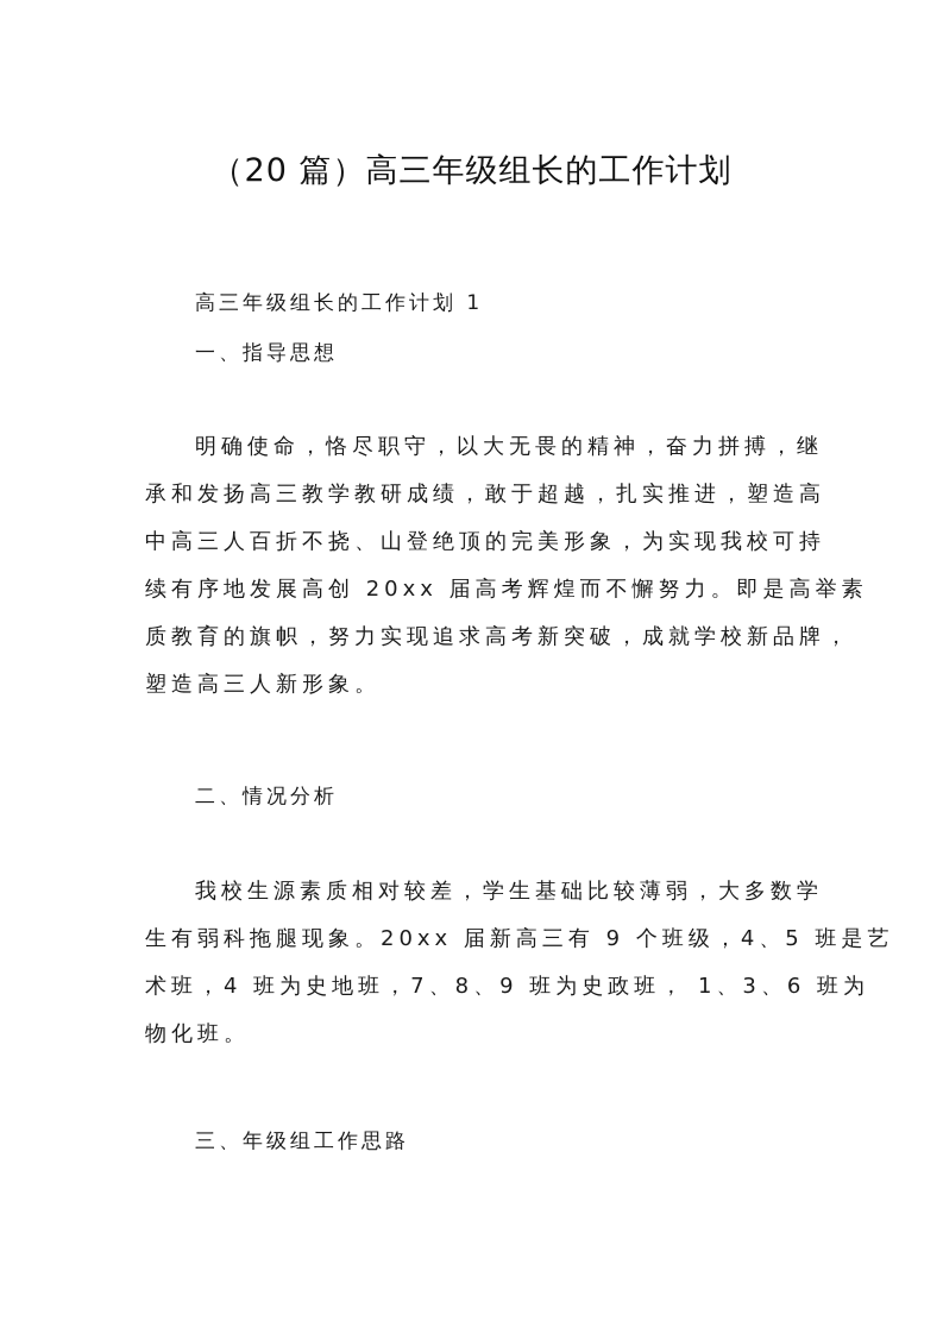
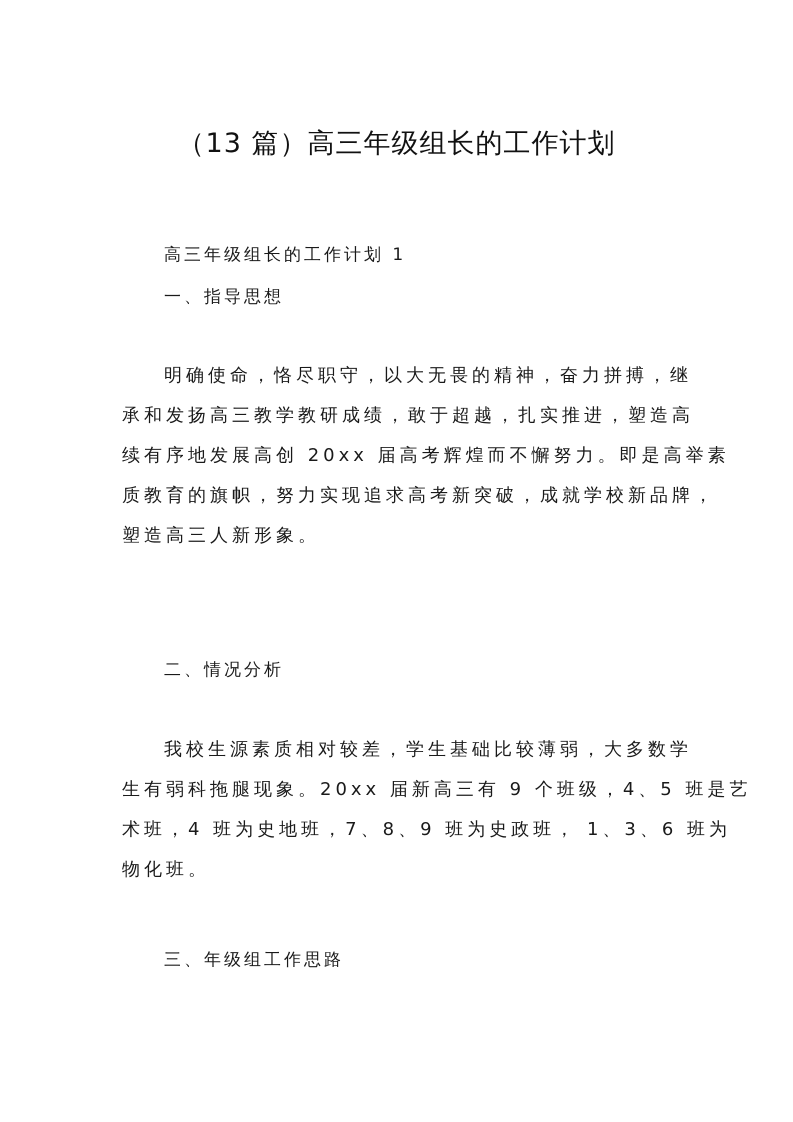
- （20 篇）高三年级组长的工作计划
+ （13 篇）高三年级组长的工作计划
  高三年级组长的工作计划 1
  一、指导思想
  明确使命，恪尽职守，以大无畏的精神，奋力拼搏，继
  承和发扬高三教学教研成绩，敢于超越，扎实推进，塑造高
- 中高三人百折不挠、山登绝顶的完美形象，为实现我校可持
  续有序地发展高创 20xx 届高考辉煌而不懈努力。即是高举素
  质教育的旗帜，努力实现追求高考新突破，成就学校新品牌，
  塑造高三人新形象。
  二、情况分析
  我校生源素质相对较差，学生基础比较薄弱，大多数学
  生有弱科拖腿现象。20xx 届新高三有 9 个班级，4、5 班是艺
  术班，4 班为史地班，7、8、9 班为史政班， 1、3、6 班为
  物化班。
  三、年级组工作思路
